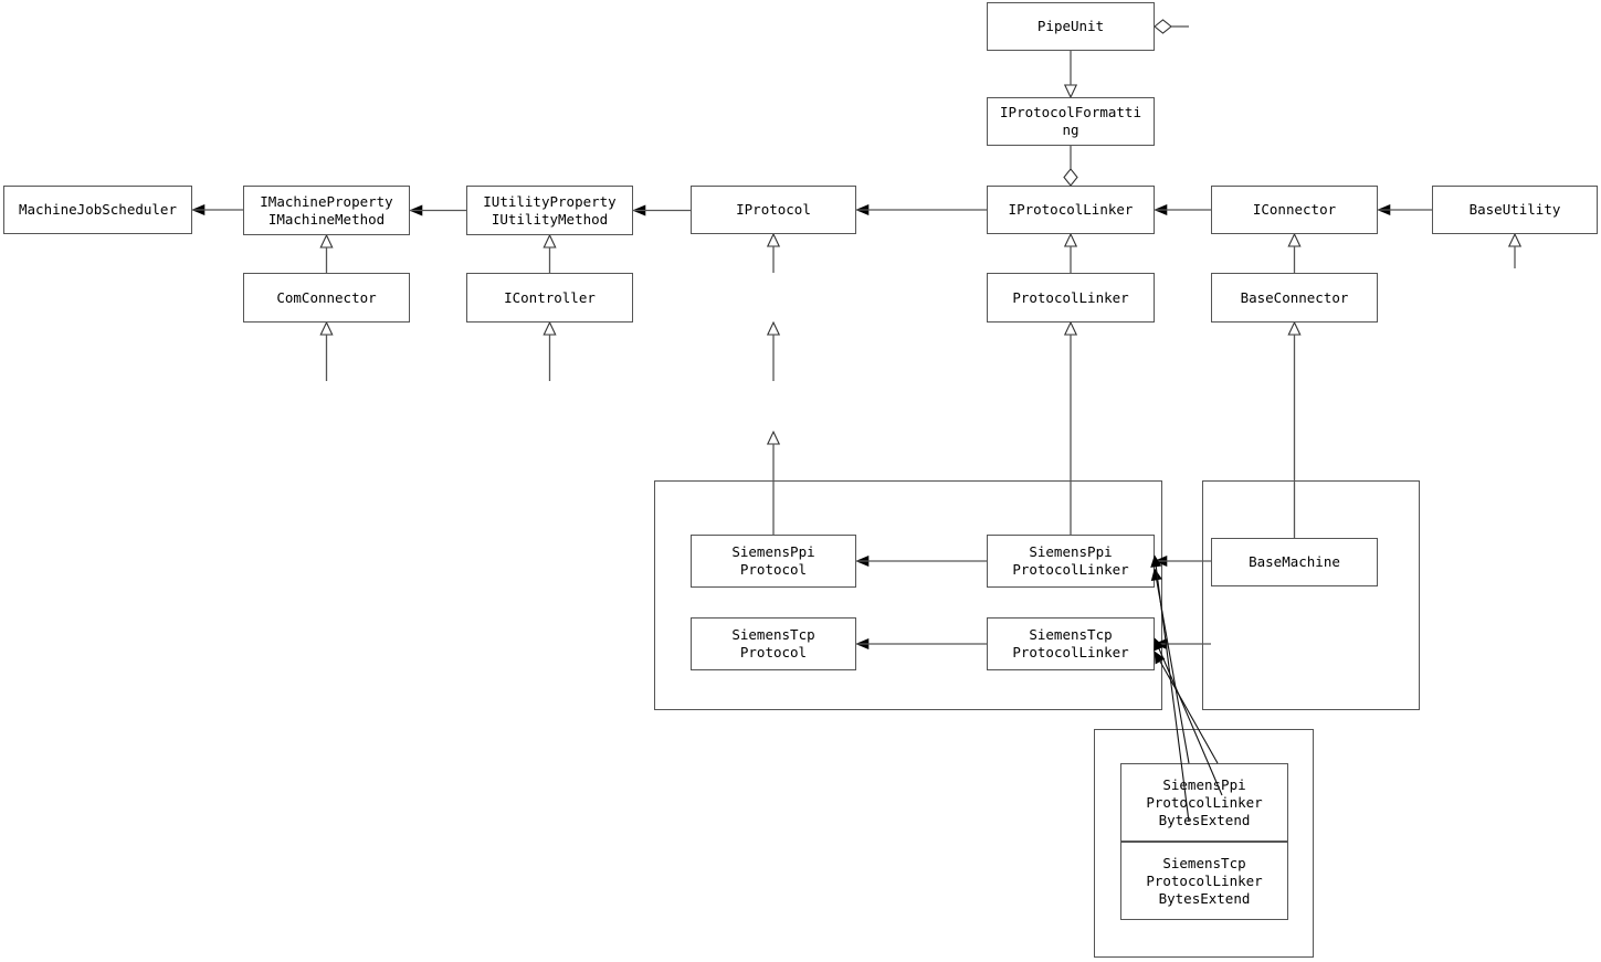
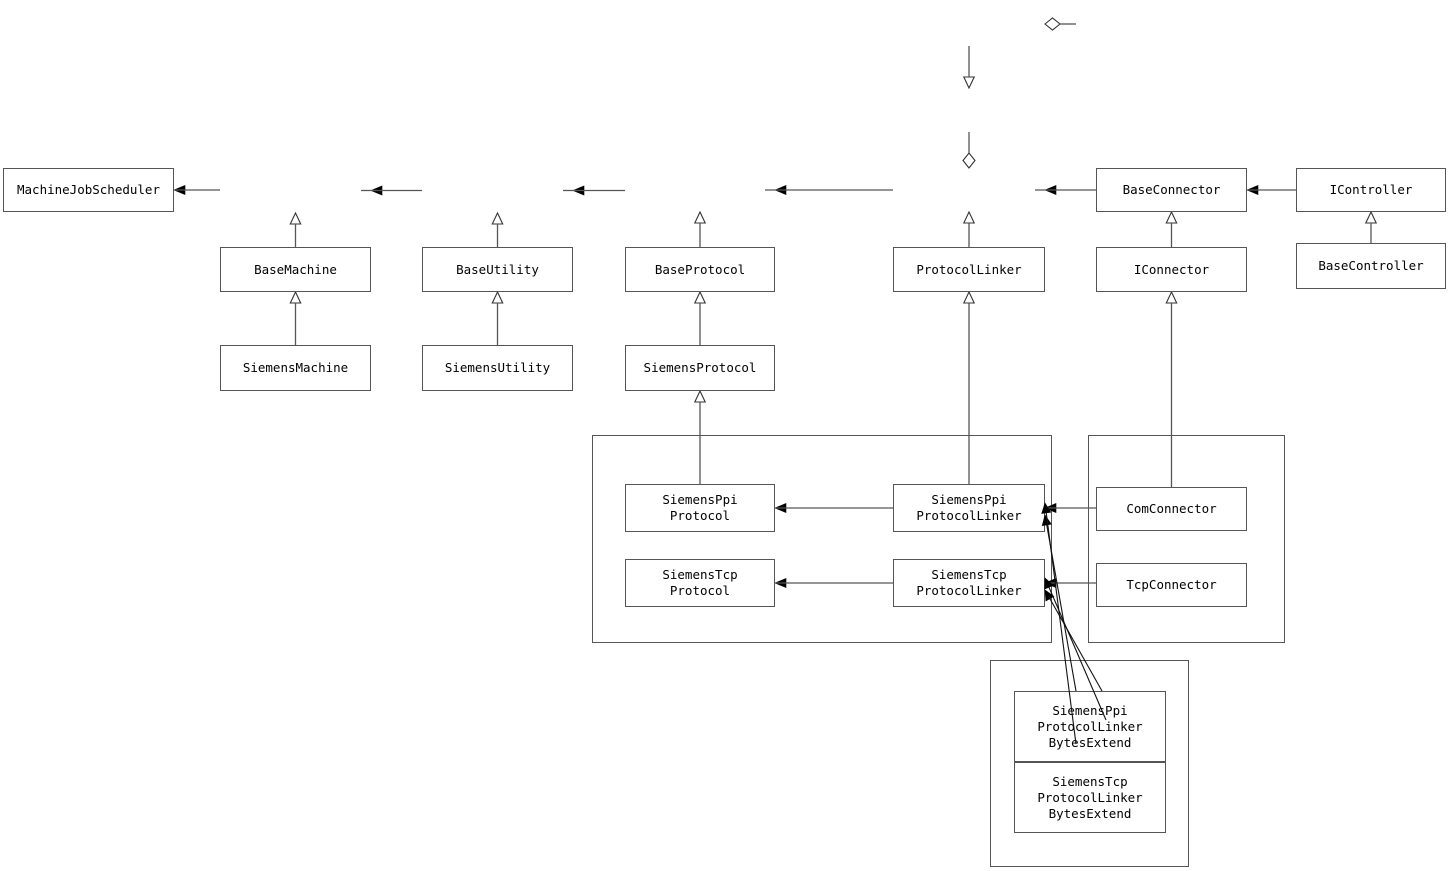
- PipeUnit
- IProtocolFormatti
- ng
  MachineJobScheduler
- IMachineProperty
- IMachineMethod
- IUtilityProperty
- IUtilityMethod
- IProtocol
- IProtocolLinker
- IConnector
+ BaseConnector
- BaseUtility
+ IController
- ComConnector
+ BaseMachine
- IController
+ BaseUtility
+ BaseProtocol
  ProtocolLinker
- BaseConnector
+ IConnector
+ BaseController
+ SiemensMachine
+ SiemensUtility
+ SiemensProtocol
  SiemensPpi
  Protocol
  SiemensTcp
  Protocol
  SiemensPpi
  ProtocolLinker
  SiemensTcp
  ProtocolLinker
- BaseMachine
+ ComConnector
+ TcpConnector
  SimenPpi
  ProtocolLinker
  BytesExtend
  SiemensTcp
  ProtocolLinker
  BytesExtend
